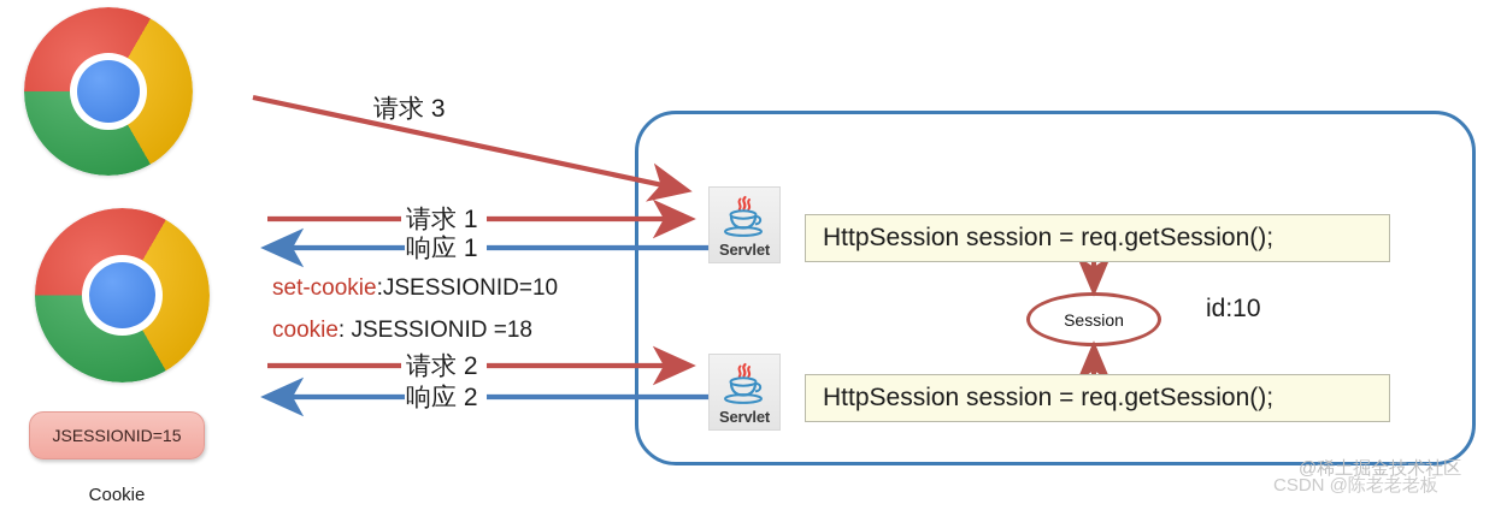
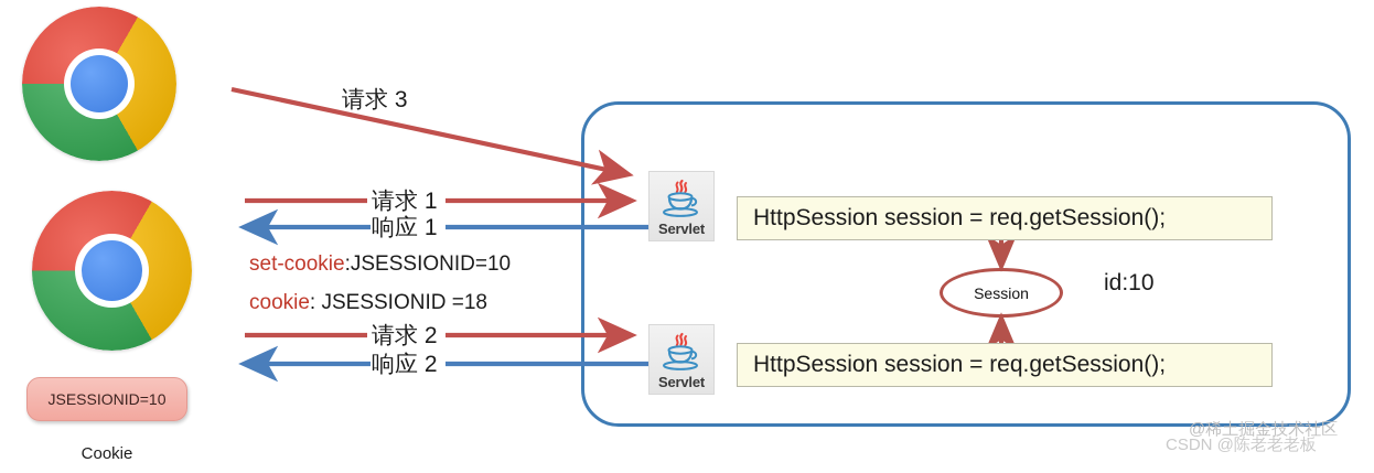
- JSESSIONID=15
+ JSESSIONID=10
  Cookie
  请求 3
  请求 1
  响应 1
  请求 2
  响应 2
  set-cookie:JSESSIONID=10
  cookie: JSESSIONID =18
  Servlet
  Servlet
  HttpSession session = req.getSession();
  HttpSession session = req.getSession();
  Session
  id:10
  @稀土掘金技术社区
  CSDN @陈老老老板
